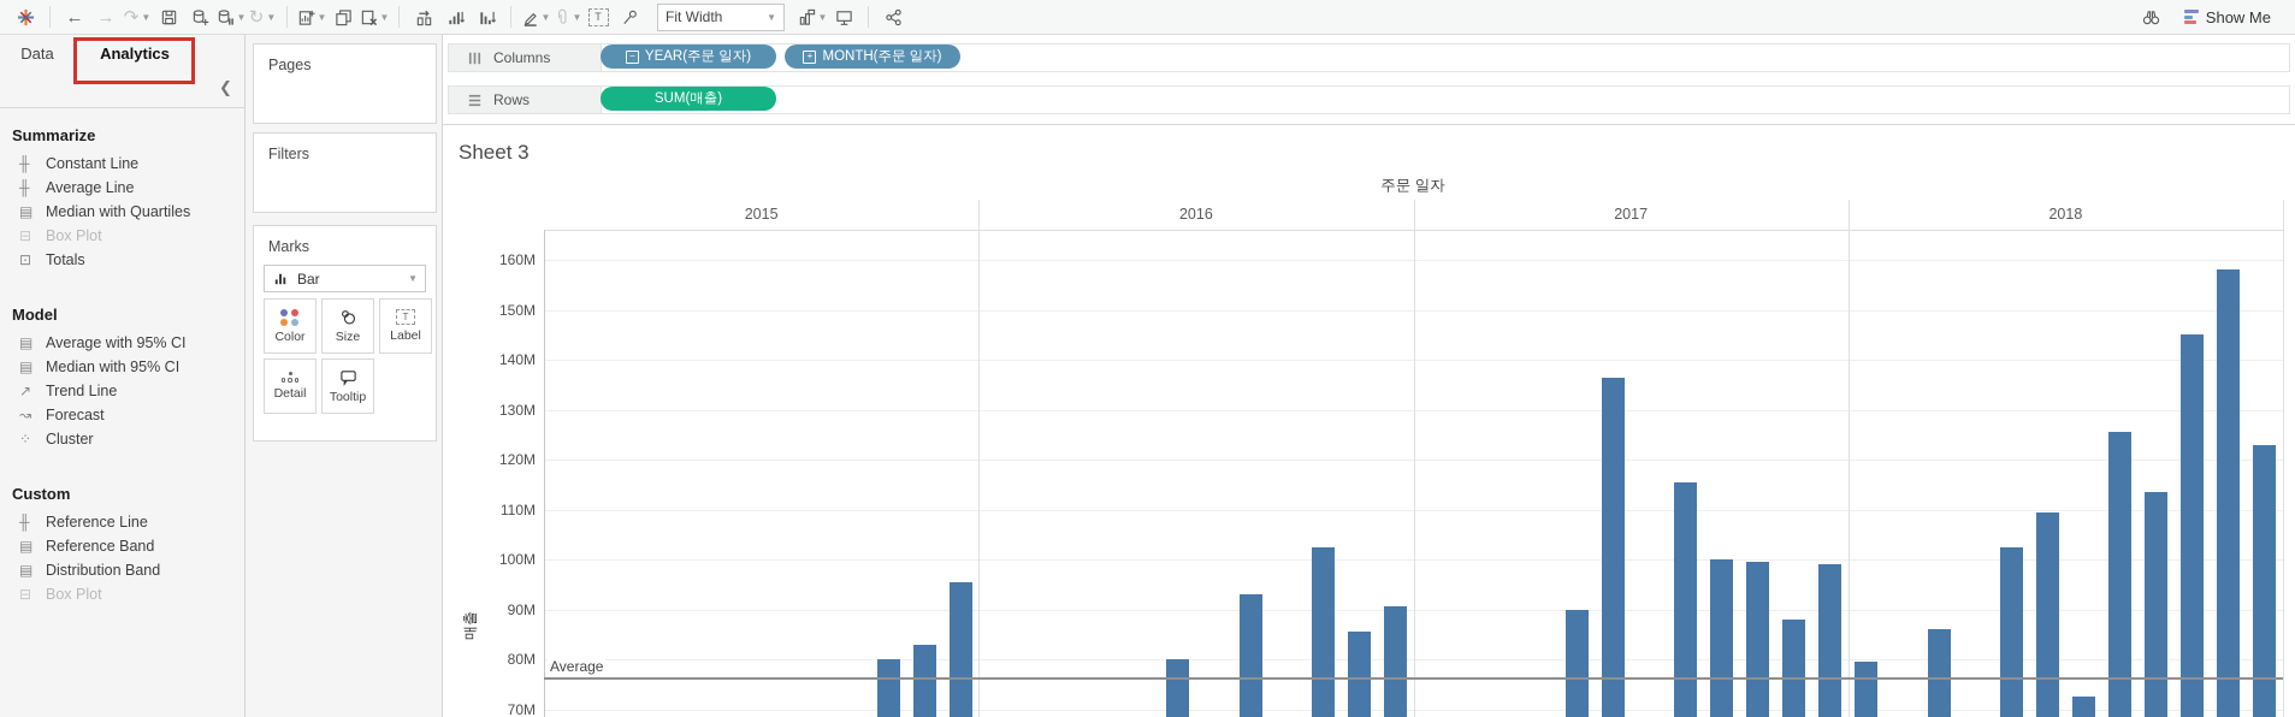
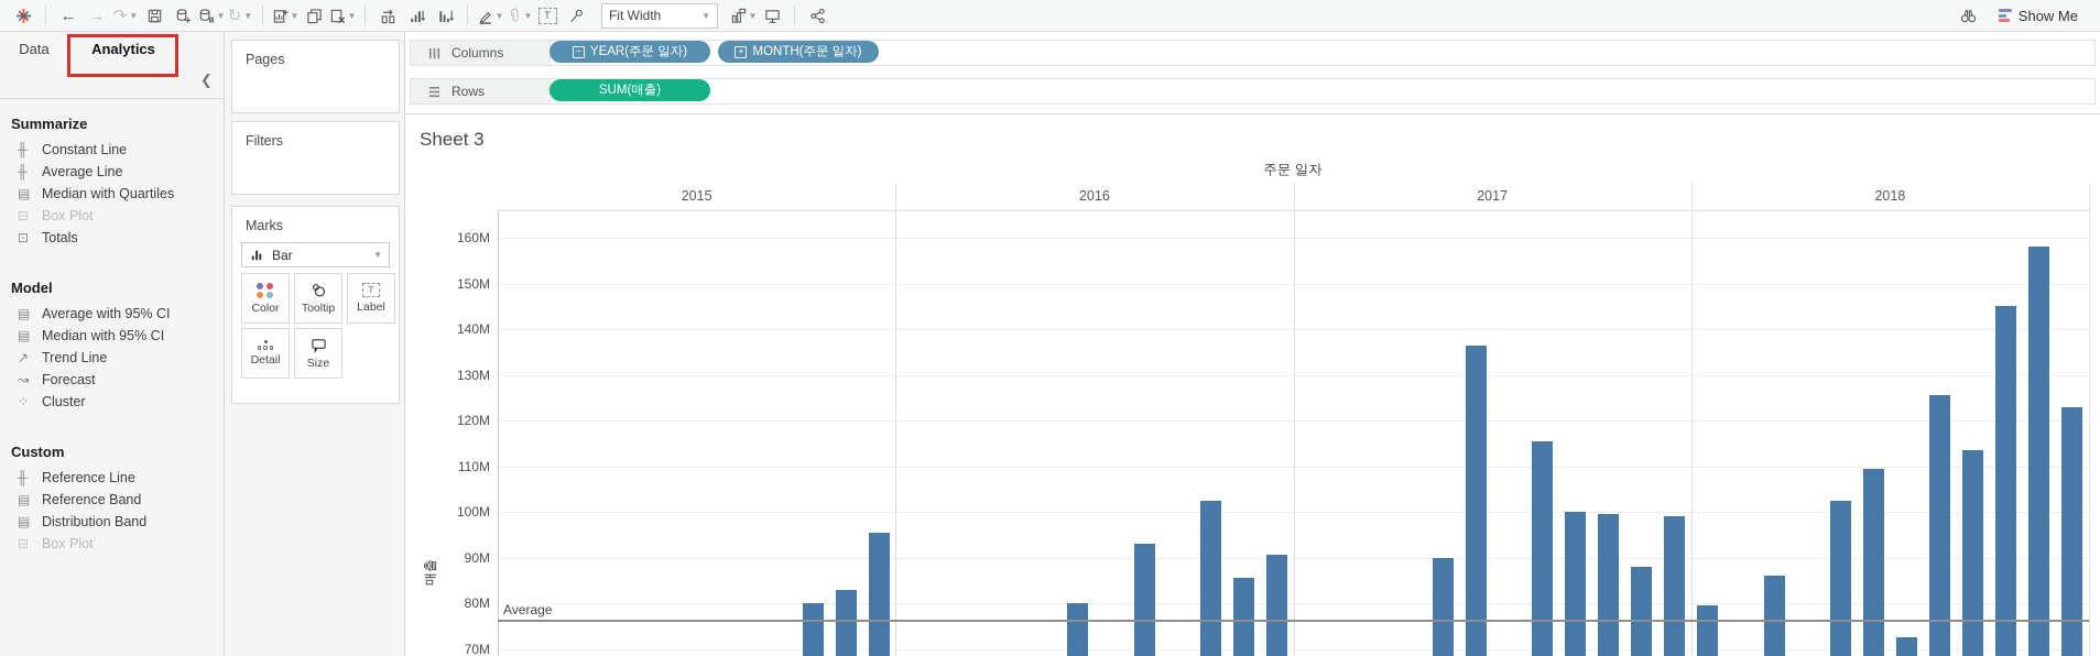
  ←
  →
  ↷
  ▼
  ▼
  ↻
  ▼
  ▼
  ▼
  ▼
  ▼
  T
  Fit Width
  ▼
  ▼
  Show Me
  Data
  Analytics
  ❮
  Summarize
  ╫
  Constant Line
  ╫
  Average Line
  ▤
  Median with Quartiles
  ⊟
  Box Plot
  ⊡
  Totals
  Model
  ▤
  Average with 95% CI
  ▤
  Median with 95% CI
  ↗
  Trend Line
  ↝
  Forecast
  ⁘
  Cluster
  Custom
  ╫
  Reference Line
  ▤
  Reference Band
  ▤
  Distribution Band
  ⊟
  Box Plot
  Pages
  Filters
  Marks
  Bar
  ▼
  Color
- Size
+ Tooltip
  T
  Label
  Detail
- Tooltip
+ Size
  Columns
  Rows
  −
  YEAR(주문 일자)
  +
  MONTH(주문 일자)
  SUM(매출)
  Sheet 3
  주문 일자
  160M
  150M
  140M
  130M
  120M
  110M
  100M
  90M
  80M
  70M
  2015
  2016
  2017
  2018
  Average
